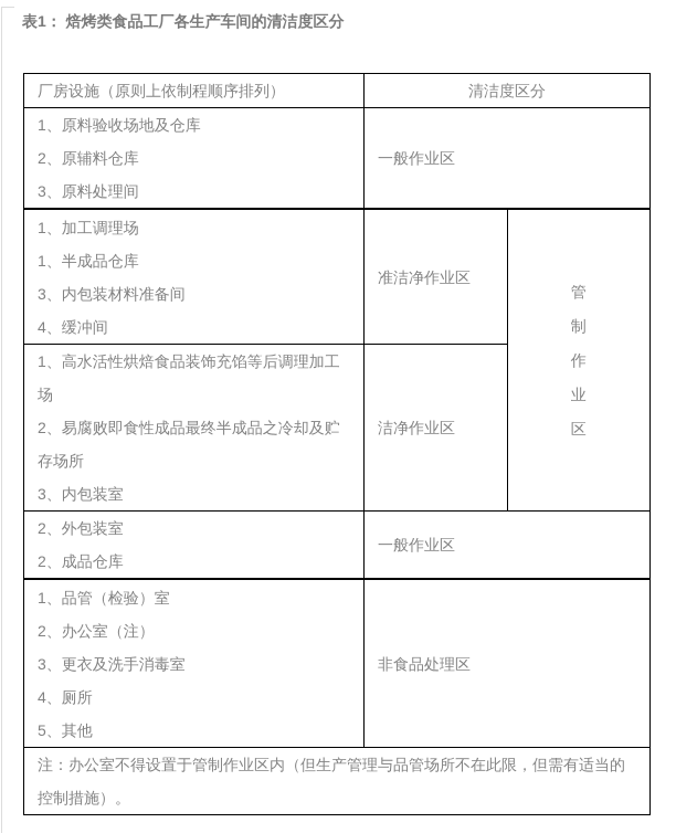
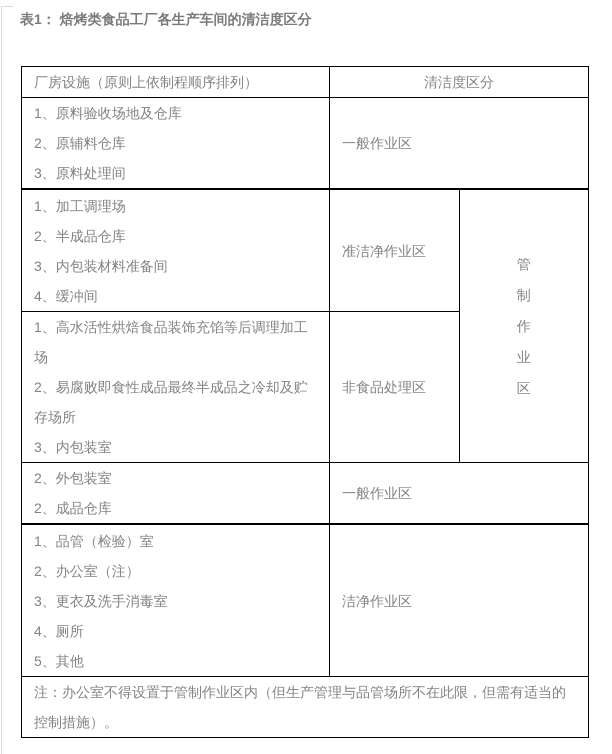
  表1： 焙烤类食品工厂各生产车间的清洁度区分
  厂房设施（原则上依制程顺序排列）	清洁度区分
  1、原料验收场地及仓库 2、原辅料仓库 3、原料处理间	一般作业区
- 1、加工调理场 1、半成品仓库 3、内包装材料准备间 4、缓冲间	准洁净作业区	管制作业区
+ 1、加工调理场 2、半成品仓库 3、内包装材料准备间 4、缓冲间	准洁净作业区	管制作业区
- 1、高水活性烘焙食品装饰充馅等后调理加工场 2、易腐败即食性成品最终半成品之冷却及贮存场所 3、内包装室	洁净作业区
+ 1、高水活性烘焙食品装饰充馅等后调理加工场 2、易腐败即食性成品最终半成品之冷却及贮存场所 3、内包装室	非食品处理区
  2、外包装室 2、成品仓库	一般作业区
- 1、品管（检验）室 2、办公室（注） 3、更衣及洗手消毒室 4、厕所 5、其他	非食品处理区
+ 1、品管（检验）室 2、办公室（注） 3、更衣及洗手消毒室 4、厕所 5、其他	洁净作业区
  注：办公室不得设置于管制作业区内（但生产管理与品管场所不在此限，但需有适当的控制措施）。
